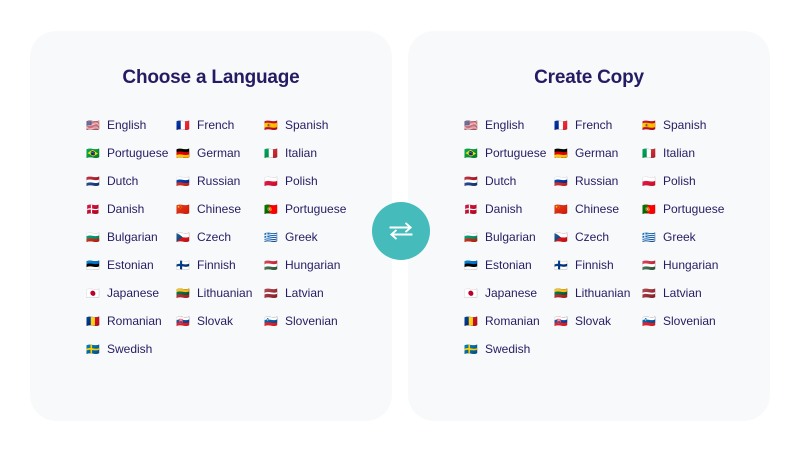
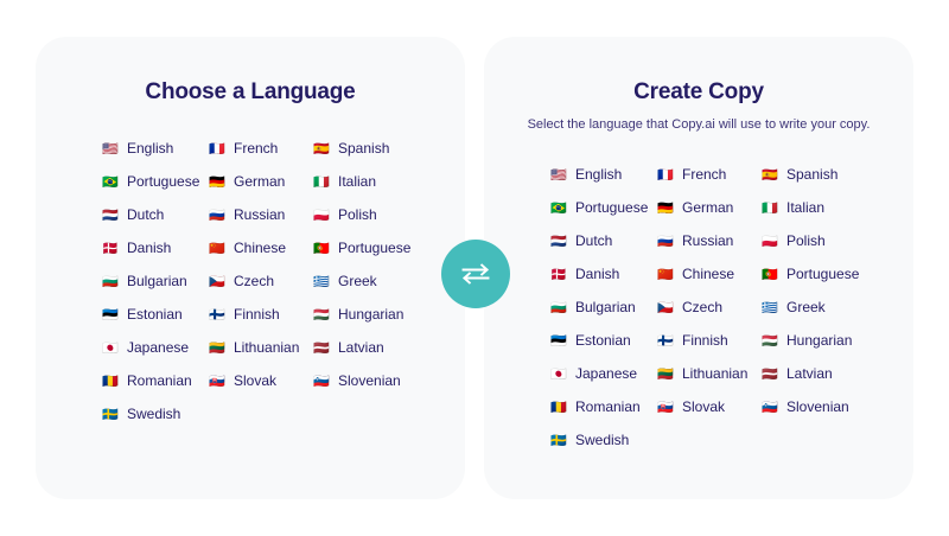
  Choose a Language
  🇺🇸
  English
  🇧🇷
  Portuguese
  🇳🇱
  Dutch
  🇩🇰
  Danish
  🇧🇬
  Bulgarian
  🇪🇪
  Estonian
  🇯🇵
  Japanese
  🇷🇴
  Romanian
  🇸🇪
  Swedish
  🇫🇷
  French
  🇩🇪
  German
  🇷🇺
  Russian
  🇨🇳
  Chinese
  🇨🇿
  Czech
  🇫🇮
  Finnish
  🇱🇹
  Lithuanian
  🇸🇰
  Slovak
  🇪🇸
  Spanish
  🇮🇹
  Italian
  🇵🇱
  Polish
  🇵🇹
  Portuguese
  🇬🇷
  Greek
  🇭🇺
  Hungarian
  🇱🇻
  Latvian
  🇸🇮
  Slovenian
  Create Copy
+ Select the language that Copy.ai will use to write your copy.
  🇺🇸
  English
  🇧🇷
  Portuguese
  🇳🇱
  Dutch
  🇩🇰
  Danish
  🇧🇬
  Bulgarian
  🇪🇪
  Estonian
  🇯🇵
  Japanese
  🇷🇴
  Romanian
  🇸🇪
  Swedish
  🇫🇷
  French
  🇩🇪
  German
  🇷🇺
  Russian
  🇨🇳
  Chinese
  🇨🇿
  Czech
  🇫🇮
  Finnish
  🇱🇹
  Lithuanian
  🇸🇰
  Slovak
  🇪🇸
  Spanish
  🇮🇹
  Italian
  🇵🇱
  Polish
  🇵🇹
  Portuguese
  🇬🇷
  Greek
  🇭🇺
  Hungarian
  🇱🇻
  Latvian
  🇸🇮
  Slovenian
